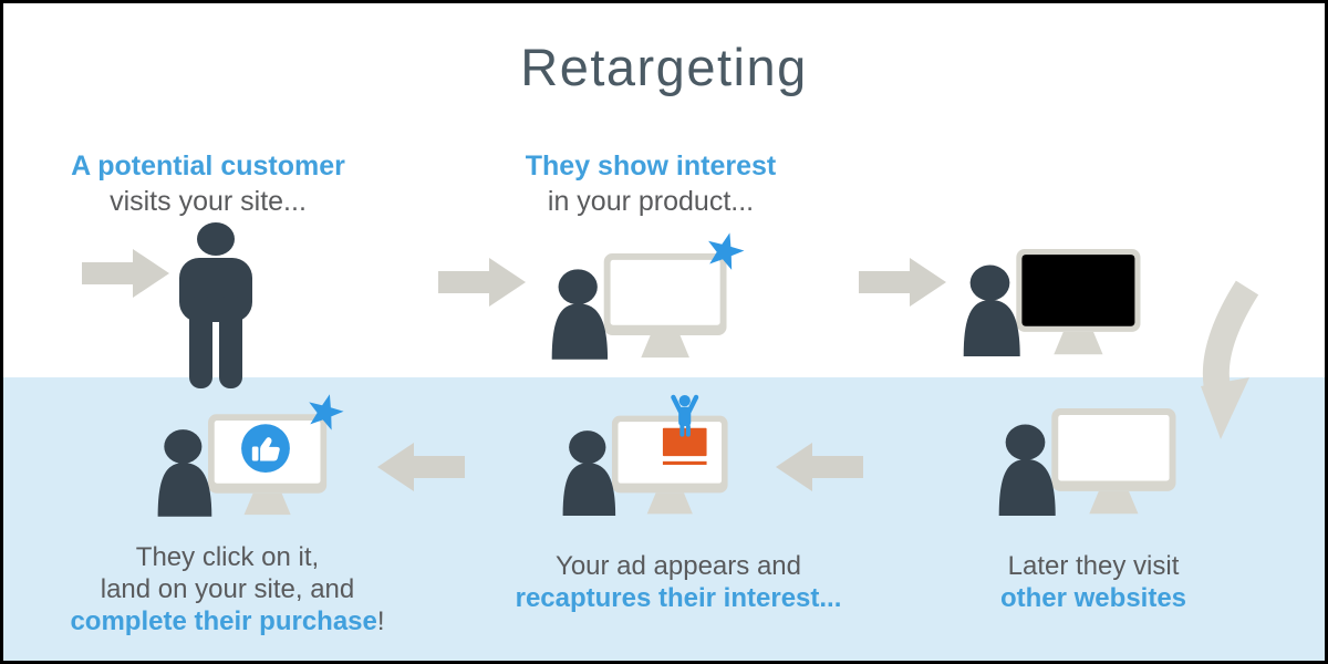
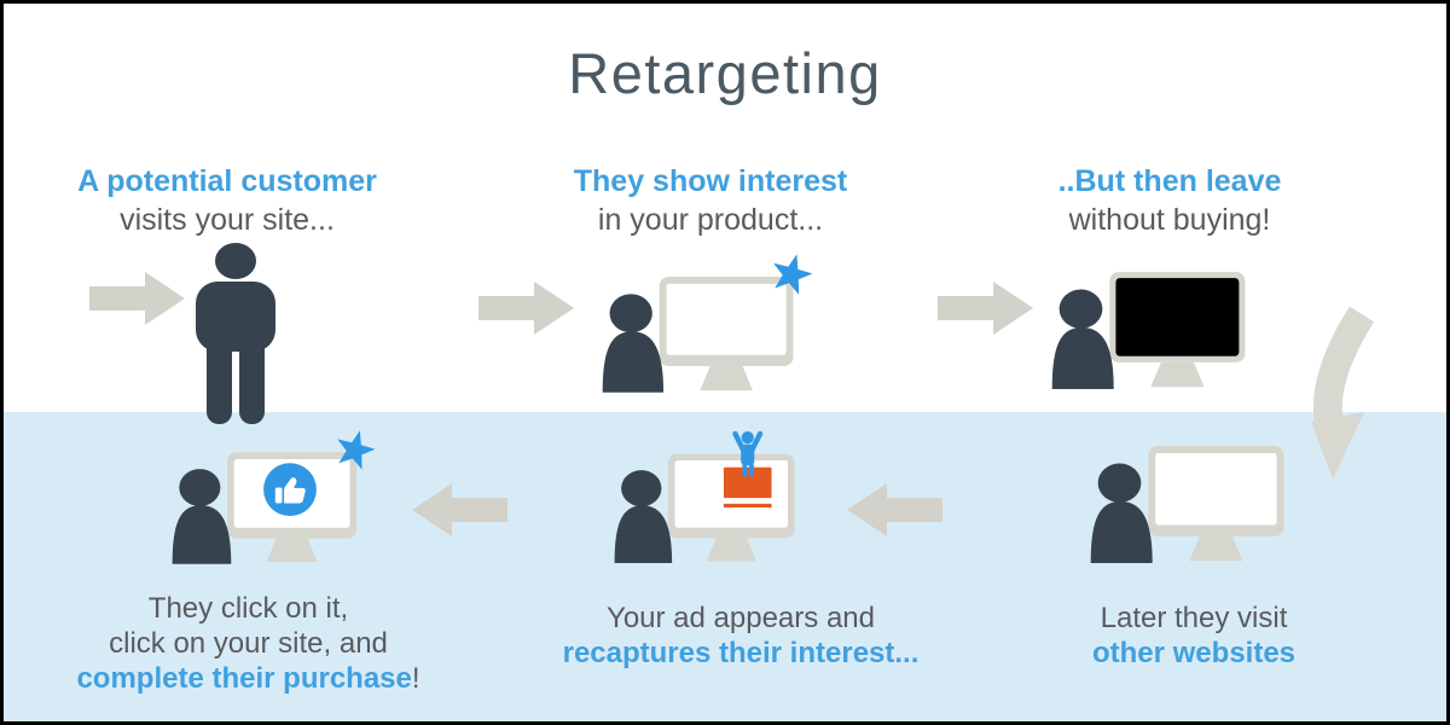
  Retargeting
  A potential customer
  visits your site...
  They show interest
  in your product...
+ ..But then leave
+ without buying!
  They click on it,
- land on your site, and
+ click on your site, and
  complete their purchase!
  Your ad appears and
  recaptures their interest...
  Later they visit
  other websites
